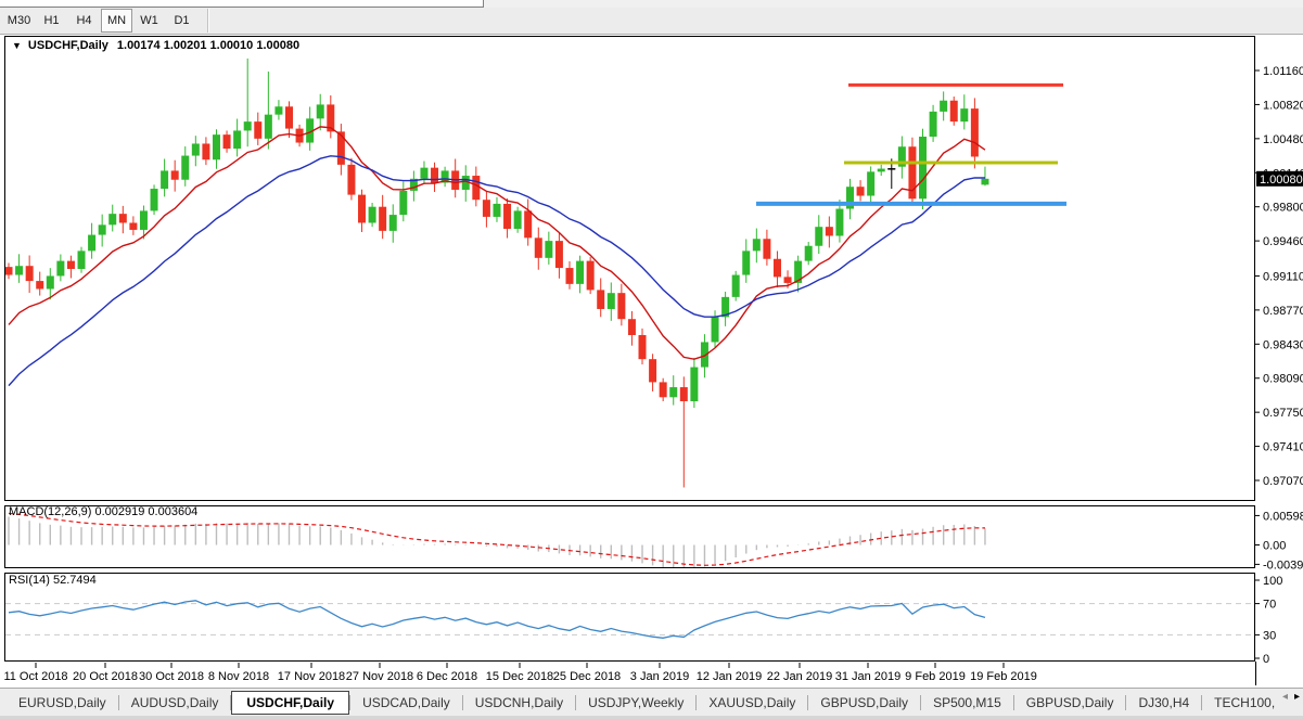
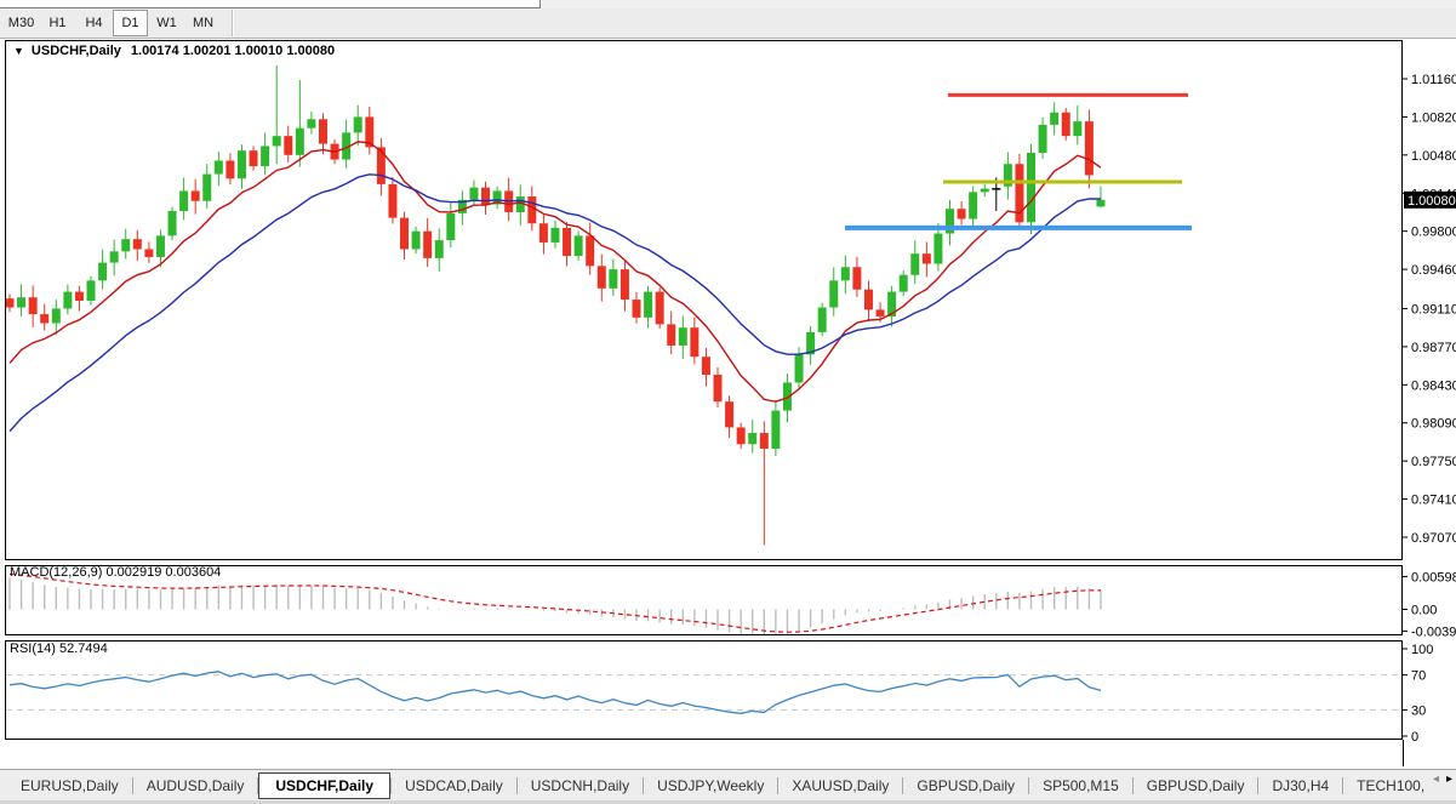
  M30
  H1
  H4
- MN
+ D1
  W1
- D1
+ MN
  1.01160
  1.0082
  1.0048
  0.9980
  0.9946
  0.99110
  0.9877
  0.9843
  0.9809
  0.9775
  0.9741
  0.9707
  1.00080
  0.0059
  0.00
  -0.0039
  100
  70
  30
  0
- 11 Oct 2018
- 20 Oct 2018
- 30 Oct 2018
- 8 Nov 2018
- 17 Nov 2018
- 27 Nov 2018
- 6 Dec 2018
- 15 Dec 2018
- 25 Dec 2018
- 3 Jan 2019
- 12 Jan 2019
- 22 Jan 2019
- 31 Jan 2019
- 9 Feb 2019
- 19 Feb 2019
  ▼ USDCHF,Daily 1.00174 1.00201 1.00010 1.00080
  MACD(12,26,9) 0.002919 0.003604
  RSI(14) 52.7494
  EURUSD,Daily
  AUDUSD,Daily
  USDCHF,Daily
  USDCAD,Daily
  USDCNH,Daily
  USDJPY,Weekly
  XAUUSD,Daily
  GBPUSD,Daily
  SP500,M15
  GBPUSD,Daily
  DJ30,H4
  TECH100,
  ◂
  ▸
